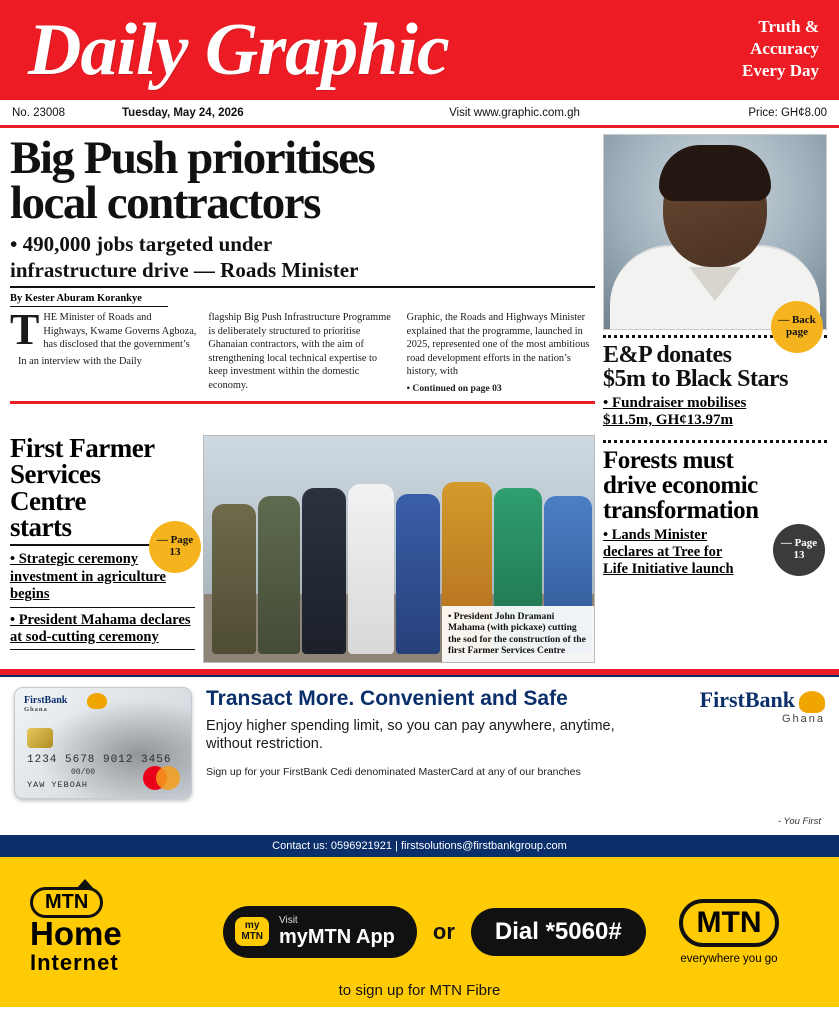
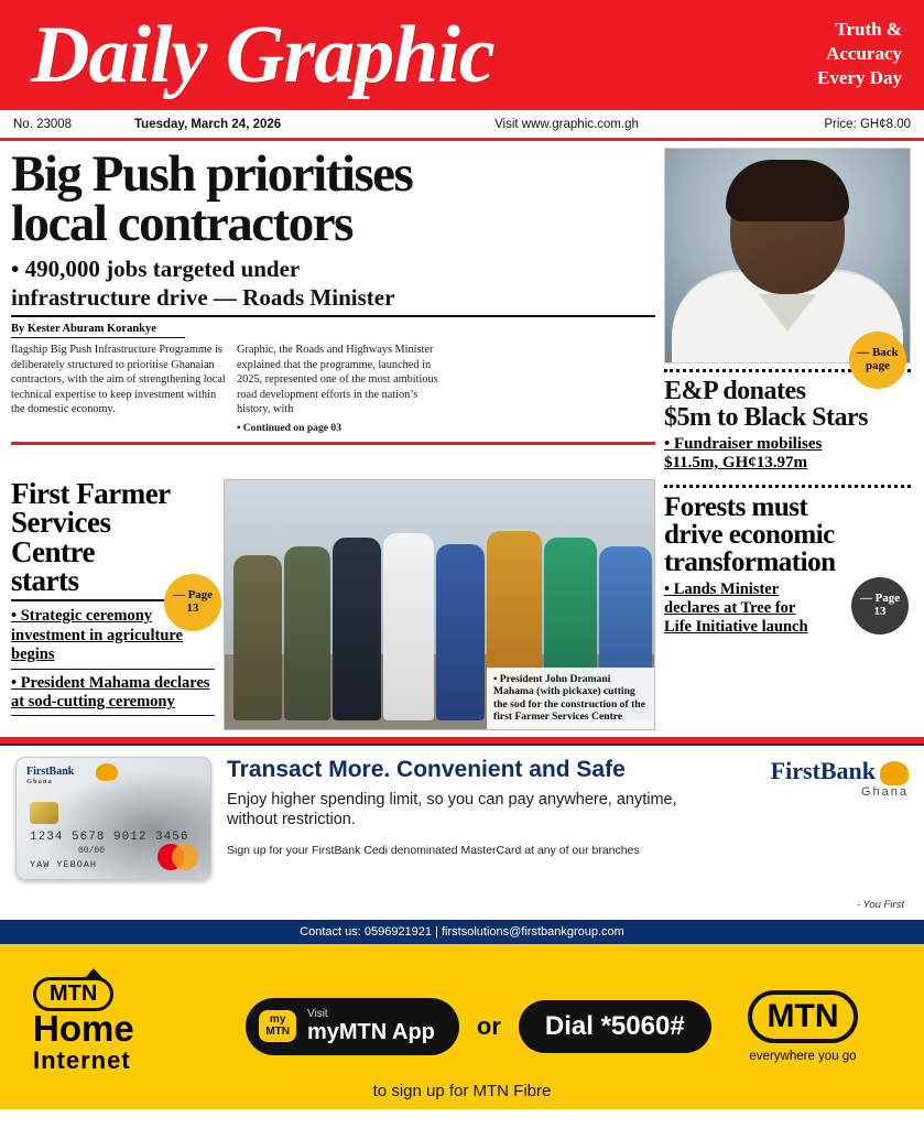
  Daily Graphic
  Truth &
  Accuracy
  Every Day
  No. 23008
- Tuesday, May 24, 2026
+ Tuesday, March 24, 2026
  Visit www.graphic.com.gh
  Price: GH¢8.00
  Big Push prioritises
  local contractors
  • 490,000 jobs targeted under
  infrastructure drive — Roads Minister
  By Kester Aburam Korankye
- T
- HE Minister of Roads and Highways, Kwame Governs Agboza, has disclosed that the government’s
- In an interview with the Daily
  flagship Big Push Infrastructure Programme is deliberately structured to prioritise Ghanaian contractors, with the aim of strengthening local technical expertise to keep investment within the domestic economy.
  Graphic, the Roads and Highways Minister explained that the programme, launched in 2025, represented one of the most ambitious road development efforts in the nation’s history, with
  • Continued on page 03
  — Back
  page
  E&P donates
  $5m to Black Stars
  • Fundraiser mobilises
  $11.5m, GH¢13.97m
  First Farmer
  Services
  Centre
  starts
  — Page
  13
  • Strategic ceremony investment in agriculture begins
  • President Mahama declares at sod-cutting ceremony
  • President John Dramani Mahama (with pickaxe) cutting the sod for the construction of the first Farmer Services Centre
  Forests must
  drive economic
  transformation
  • Lands Minister
  declares at Tree for
  Life Initiative launch
  — Page
  13
  FirstBank
  1234 5678 9012 3456
  00/00
  YAW YEBOAH
  Transact More. Convenient and Safe
  Enjoy higher spending limit, so you can pay anywhere, anytime, without restriction.
  Sign up for your FirstBank Cedi denominated MasterCard at any of our branches
  FirstBank
  Ghana
  - You First
  Contact us: 0596921921 | firstsolutions@firstbankgroup.com
  MTN
  Home
  Internet
  my
  MTN
  Visit
  myMTN App
  or
  Dial *5060#
  MTN
  everywhere you go
  to sign up for MTN Fibre
